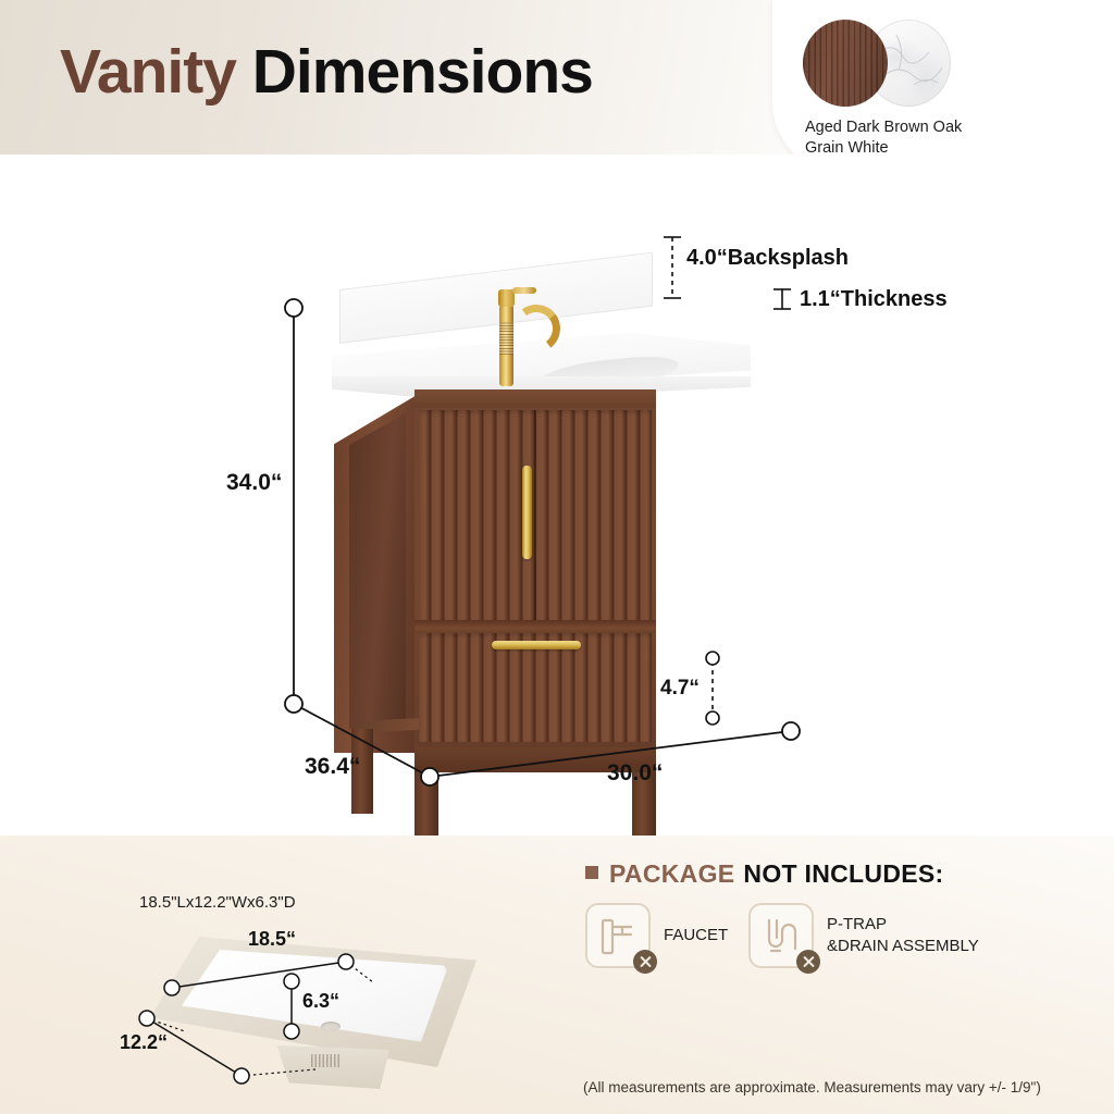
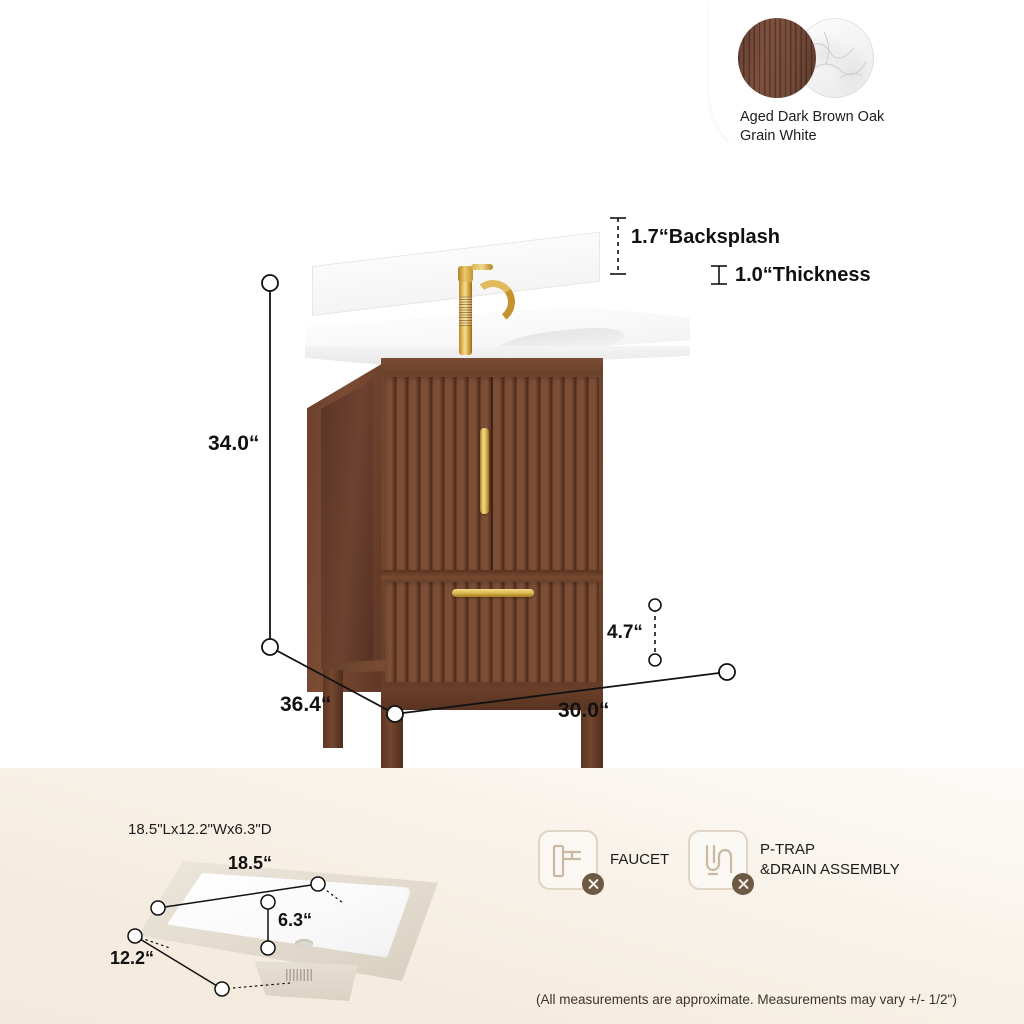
- Vanity Dimensions
  Aged Dark Brown Oak
  Grain White
- 4.0“Backsplash
+ 1.7“Backsplash
- 1.1“Thickness
+ 1.0“Thickness
  34.0“
  36.4“
  30.0“
  4.7“
  18.5"Lx12.2"Wx6.3"D
  18.5“
  12.2“
  6.3“
- PACKAGE NOT INCLUDES:
  FAUCET
  P-TRAP
  &DRAIN ASSEMBLY
- (All measurements are approximate. Measurements may vary +/- 1/9")
+ (All measurements are approximate. Measurements may vary +/- 1/2")
